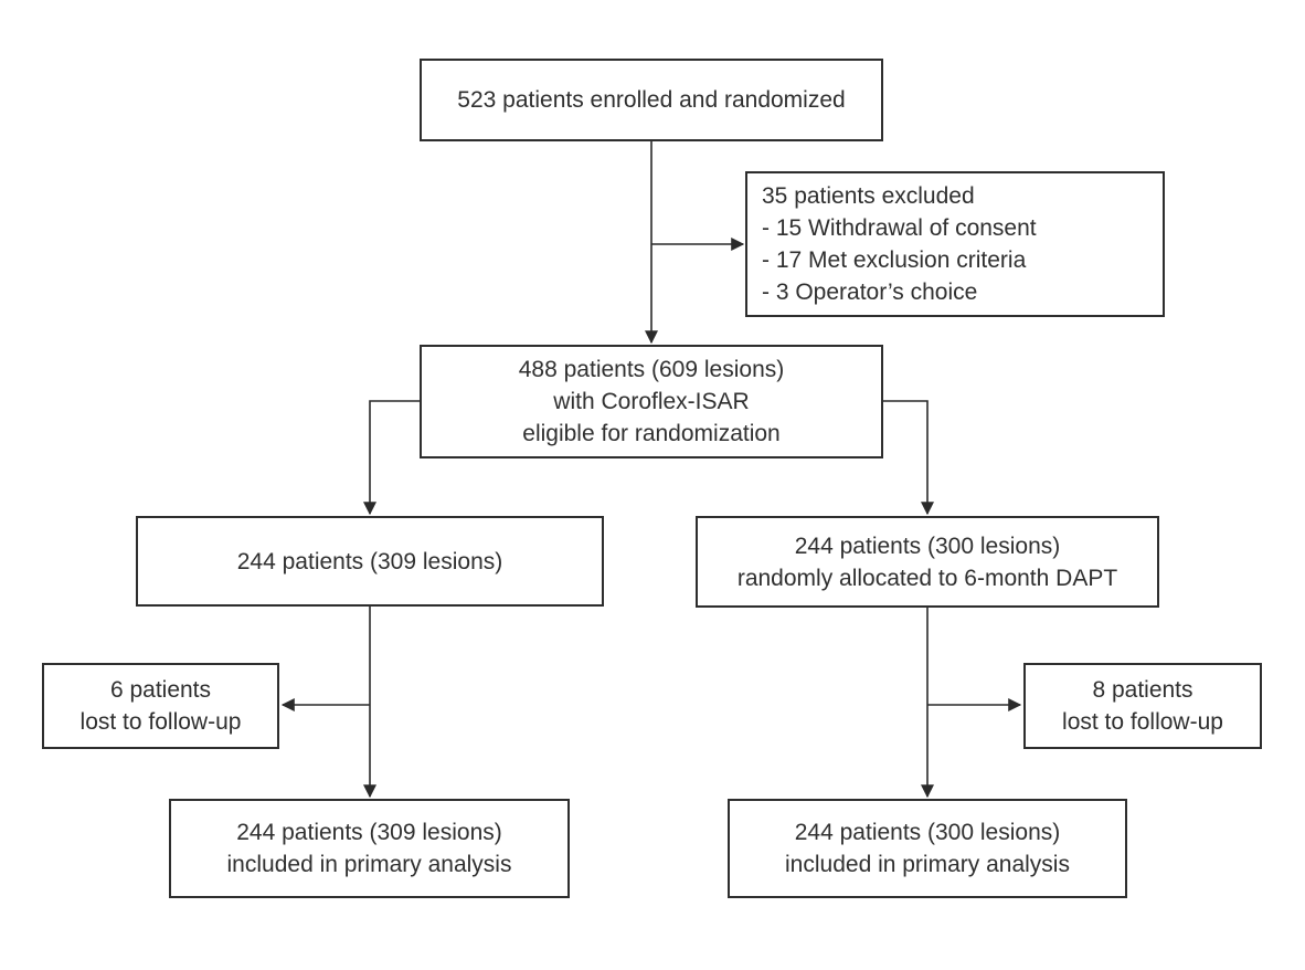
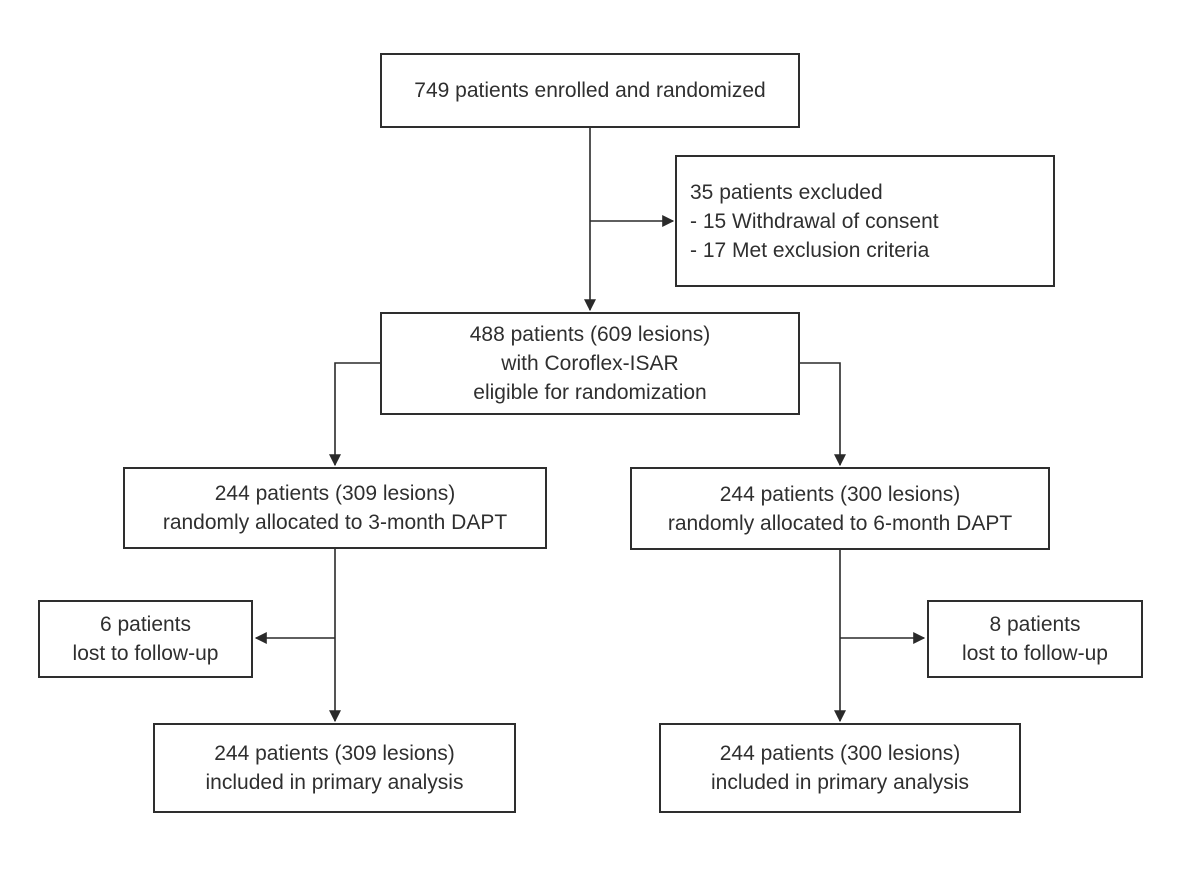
- 523 patients enrolled and randomized
+ 749 patients enrolled and randomized
  35 patients excluded
  - 15 Withdrawal of consent
  - 17 Met exclusion criteria
- - 3 Operator’s choice
  488 patients (609 lesions)
  with Coroflex-ISAR
  eligible for randomization
  244 patients (309 lesions)
+ randomly allocated to 3-month DAPT
  244 patients (300 lesions)
  randomly allocated to 6-month DAPT
  6 patients
  lost to follow-up
  8 patients
  lost to follow-up
  244 patients (309 lesions)
  included in primary analysis
  244 patients (300 lesions)
  included in primary analysis
